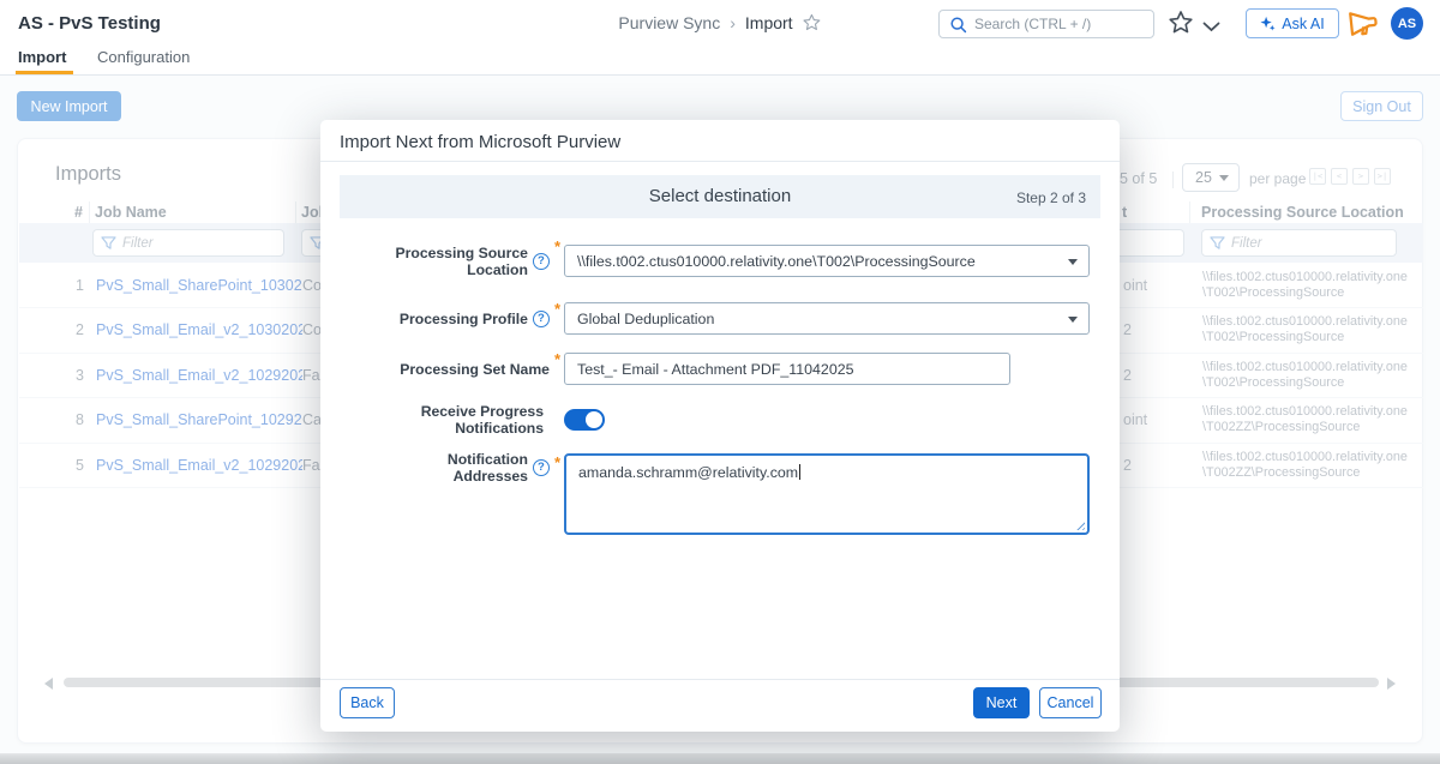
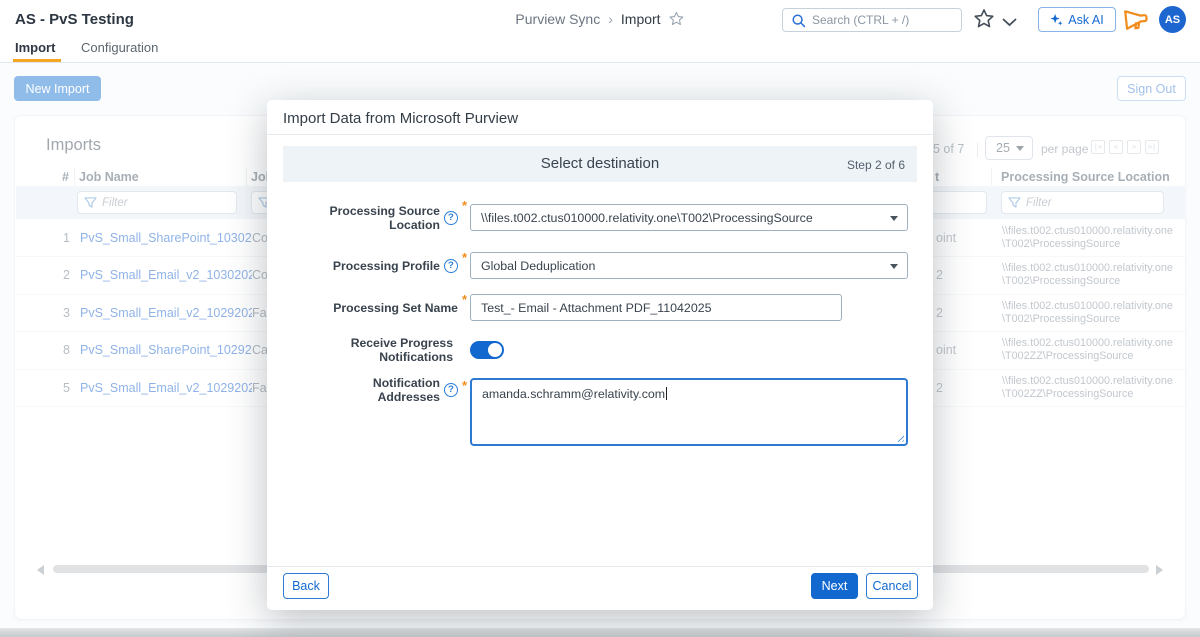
  AS - PvS Testing
  Purview Sync
  ›
  Import
  Search (CTRL + /)
  Ask AI
  AS
  Import
  Configuration
  New Import
  Sign Out
  Imports
- 5 of 5
+ 5 of 7
  25
  per page
  |<
  <
  >
  >|
  #
  Job Name
  t
  Processing Source Location
  Filter
  Filter
  1
  PvS_Small_SharePoint_10302
  oint
  \\files.t002.ctus010000.relativity.one\T002\ProcessingSource
  2
  PvS_Small_Email_v2_1030202
  2
  \\files.t002.ctus010000.relativity.one\T002\ProcessingSource
  3
  PvS_Small_Email_v2_1029202
  2
  \\files.t002.ctus010000.relativity.one\T002\ProcessingSource
  8
  PvS_Small_SharePoint_10292
  oint
  \\files.t002.ctus010000.relativity.one\T002ZZ\ProcessingSource
  5
  PvS_Small_Email_v2_1029202
  2
  \\files.t002.ctus010000.relativity.one\T002ZZ\ProcessingSource
- Import Next from Microsoft Purview
+ Import Data from Microsoft Purview
  Select destination
- Step 2 of 3
+ Step 2 of 6
  Processing Source Location
  \\files.t002.ctus010000.relativity.one\T002\ProcessingSource
  Processing Profile
  Global Deduplication
  Processing Set Name
  Test_- Email - Attachment PDF_11042025
  Receive Progress Notifications
  Notification Addresses
  amanda.schramm@relativity.com
  Back
  Next
  Cancel
